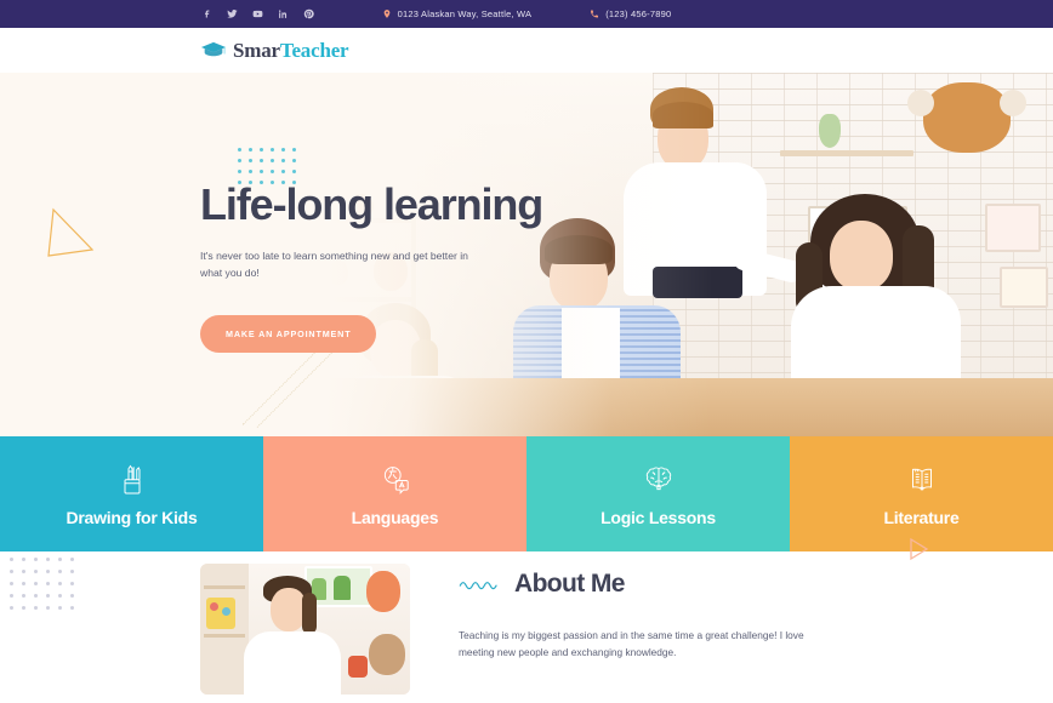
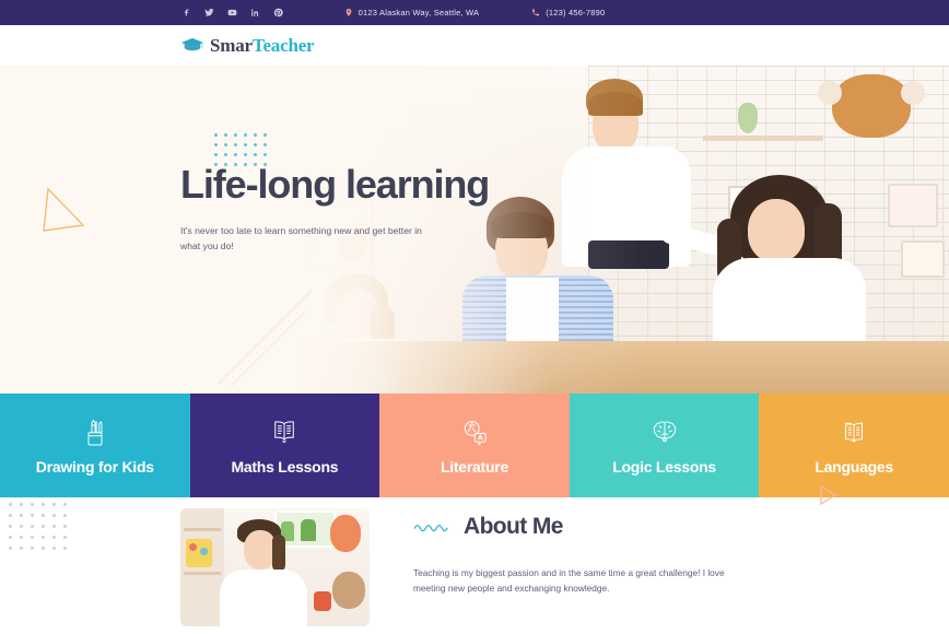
  0123 Alaskan Way, Seattle, WA
  (123) 456-7890
  SmarTeacher
  Life-long learning
  It's never too late to learn something new and get better in what you do!
- MAKE AN APPOINTMENT
  Drawing for Kids
+ Maths Lessons
- Languages
+ Literature
  Logic Lessons
- Literature
+ Languages
  About Me
  Teaching is my biggest passion and in the same time a great challenge! I love meeting new people and exchanging knowledge.
